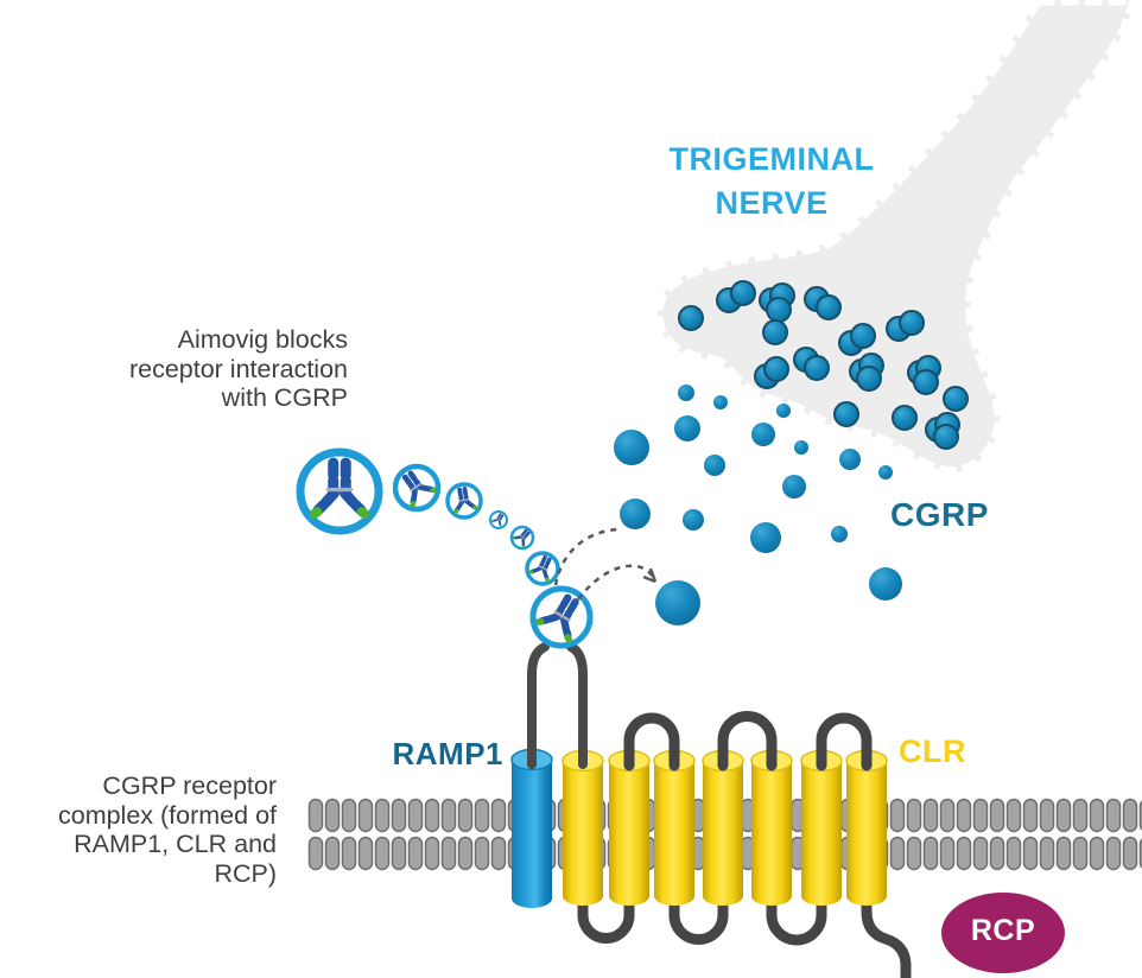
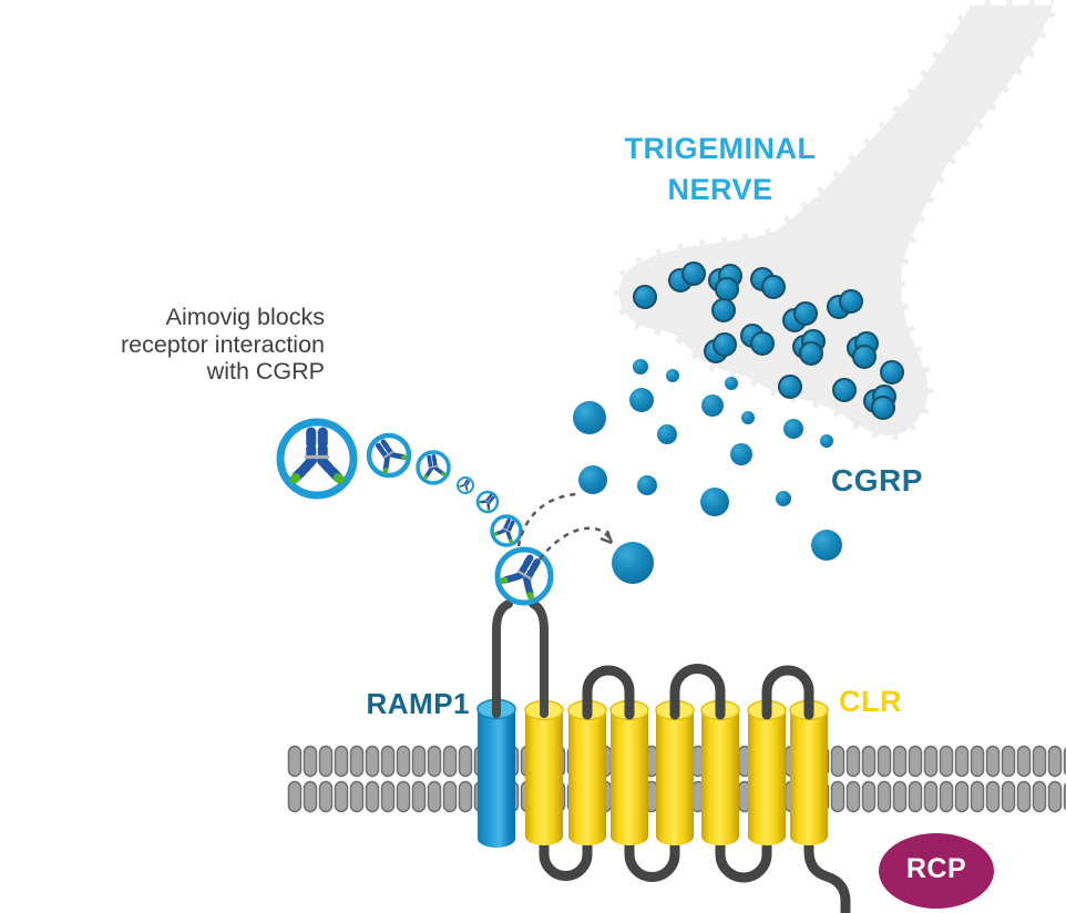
  TRIGEMINAL
  NERVE
  CGRP
  Aimovig blocks
  receptor interaction
  with CGRP
  RAMP1
  CLR
- CGRP receptor
- complex (formed of
- RAMP1, CLR and RCP)
  RCP
